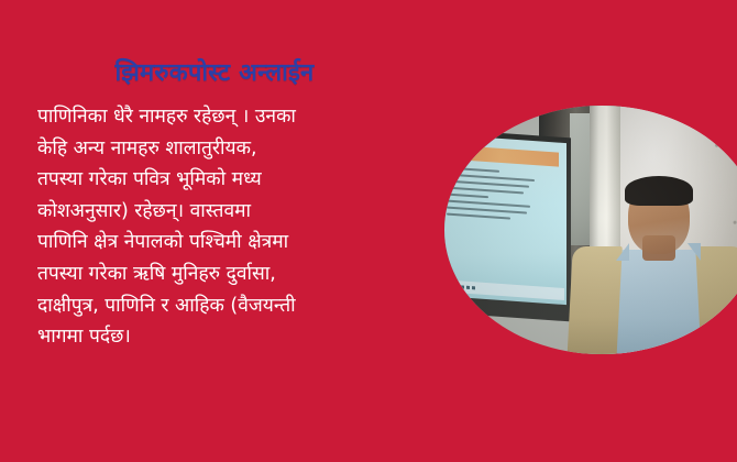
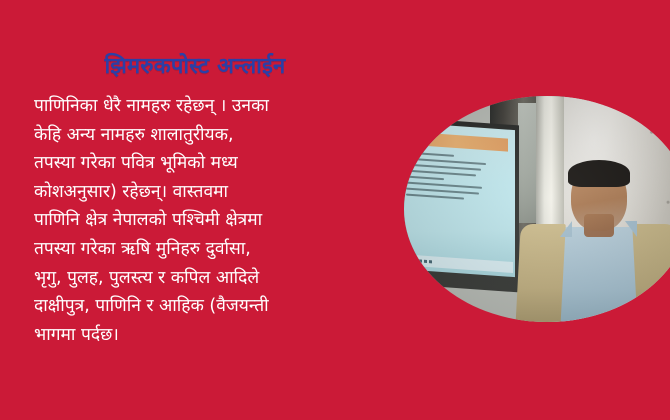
  झिमरुकपोस्ट अन्लाईन
  पाणिनिका धेरै नामहरु रहेछन् । उनका
  केहि अन्य नामहरु शालातुरीयक,
  तपस्या गरेका पवित्र भूमिको मध्य
  कोशअनुसार) रहेछन्। वास्तवमा
  पाणिनि क्षेत्र नेपालको पश्चिमी क्षेत्रमा
  तपस्या गरेका ऋषि मुनिहरु दुर्वासा,
+ भृगु, पुलह, पुलस्त्य र कपिल आदिले
  दाक्षीपुत्र, पाणिनि र आहिक (वैजयन्ती
  भागमा पर्दछ।
